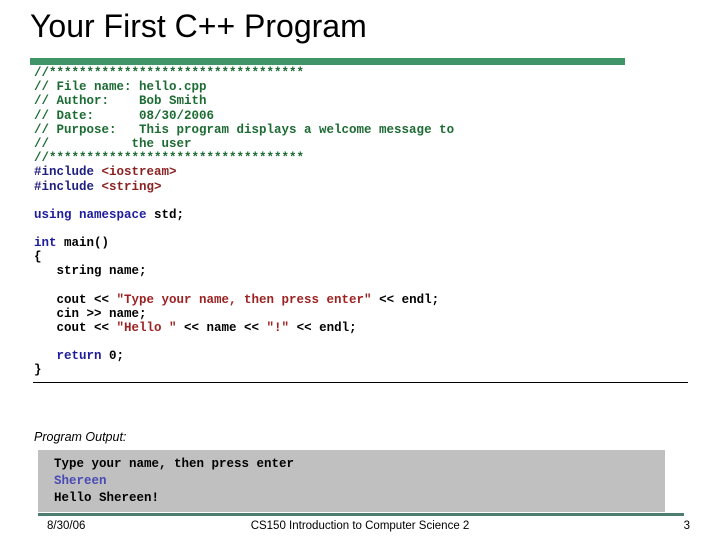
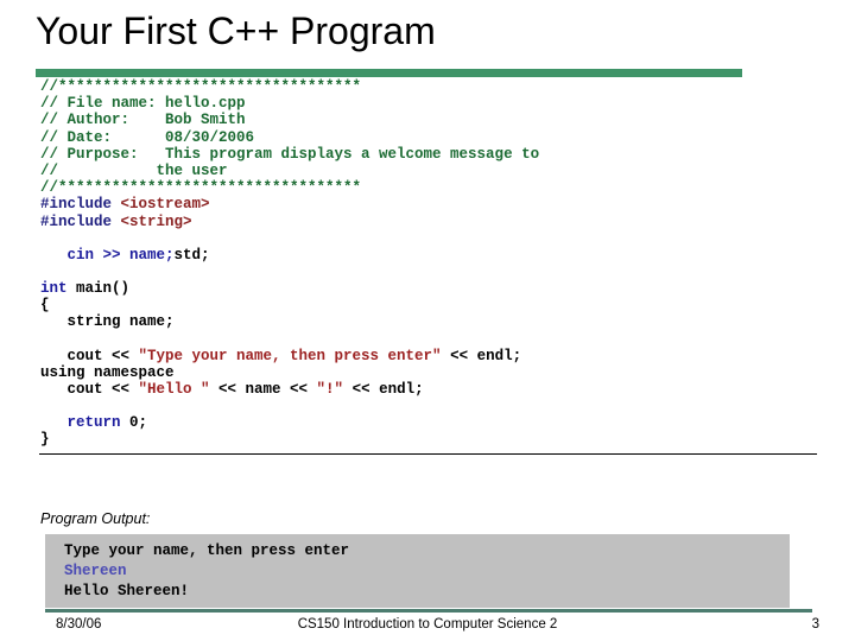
  Your First C++ Program
  //**********************************
  // File name: hello.cpp
  // Author: Bob Smith
  // Date: 08/30/2006
  // Purpose: This program displays a welcome message to
  // the user
  //**********************************
  #include <iostream>
  #include <string>
- using namespace std;
+ cin >> name;std;
  int main()
  {
  string name;
  cout << "Type your name, then press enter" << endl;
- cin >> name;
+ using namespace
  cout << "Hello " << name << "!" << endl;
  return 0;
  }
  Program Output:
  Type your name, then press enter
  Shereen
  Hello Shereen!
  8/30/06
  CS150 Introduction to Computer Science 2
  3
